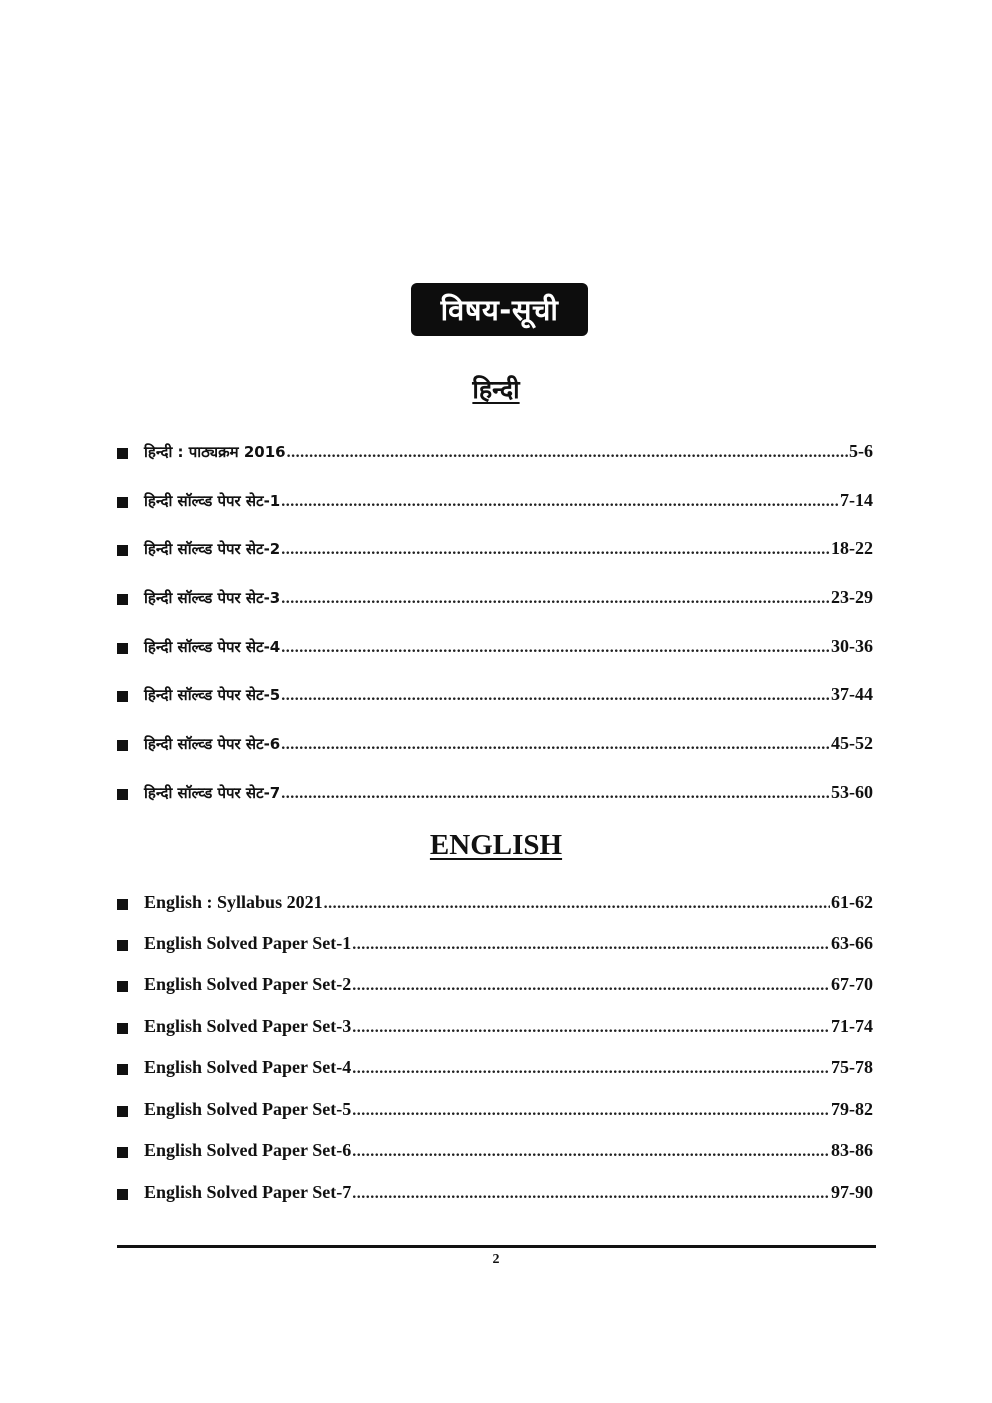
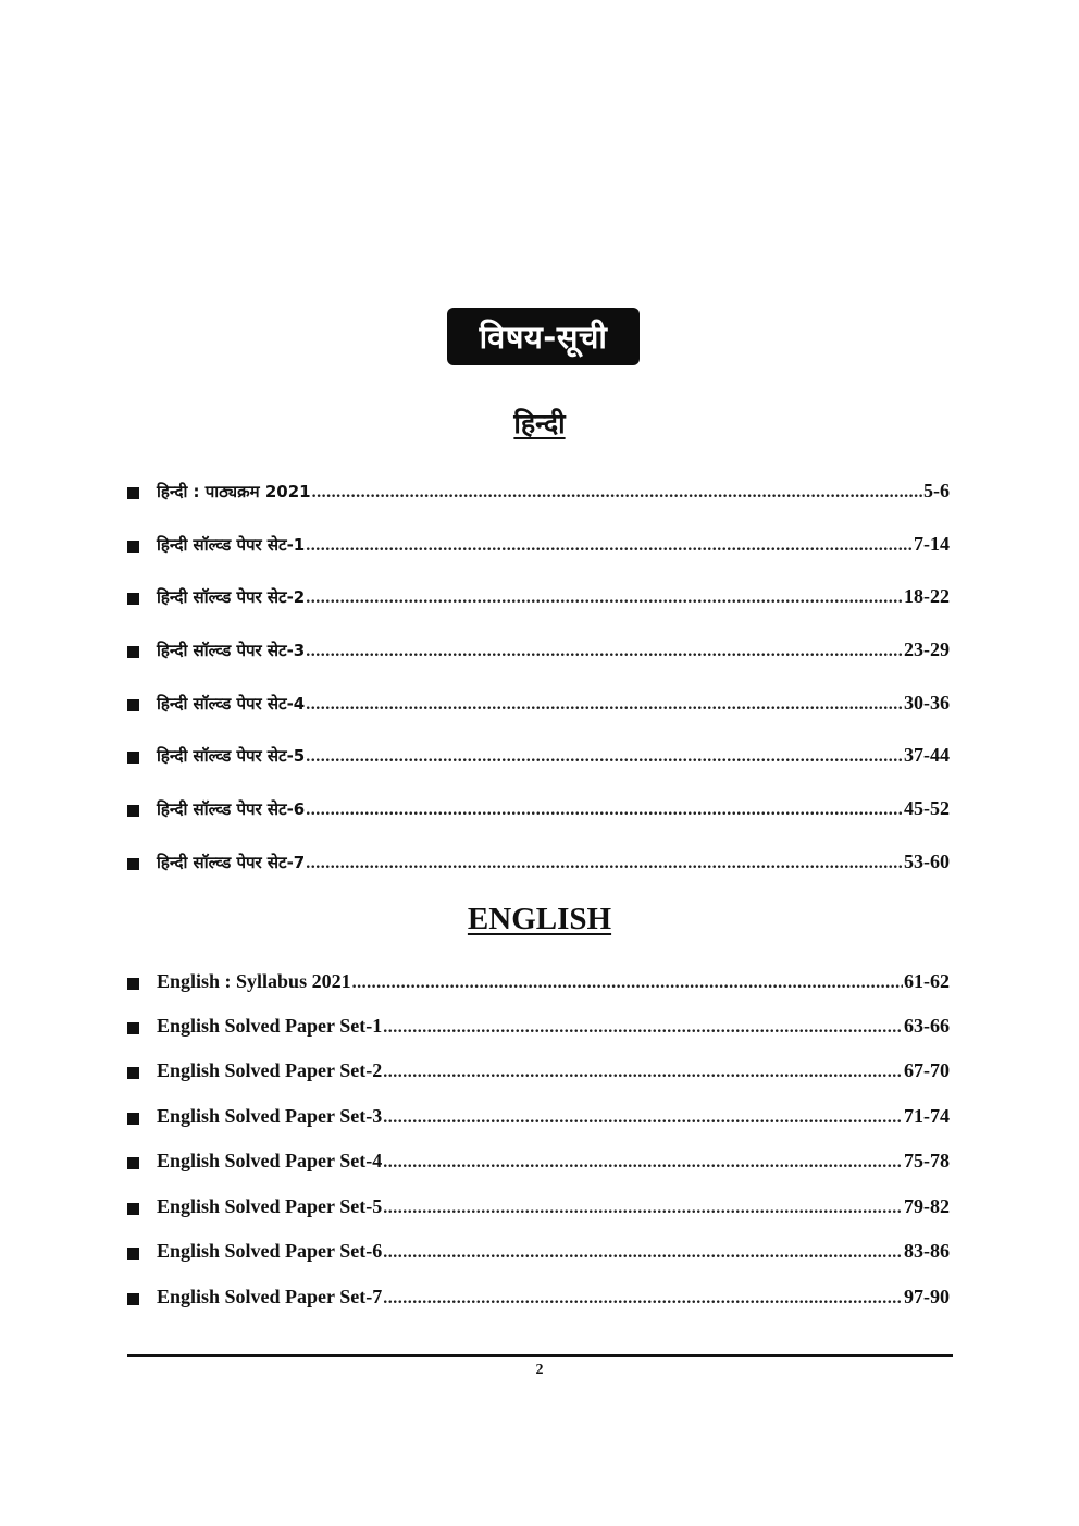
  विषय-सूची
  हिन्दी
- हिन्दी : पाठ्यक्रम 2016
+ हिन्दी : पाठ्यक्रम 2021
  5-6
  हिन्दी सॉल्व्ड पेपर सेट-1
  7-14
  हिन्दी सॉल्व्ड पेपर सेट-2
  18-22
  हिन्दी सॉल्व्ड पेपर सेट-3
  23-29
  हिन्दी सॉल्व्ड पेपर सेट-4
  30-36
  हिन्दी सॉल्व्ड पेपर सेट-5
  37-44
  हिन्दी सॉल्व्ड पेपर सेट-6
  45-52
  हिन्दी सॉल्व्ड पेपर सेट-7
  53-60
  ENGLISH
  English : Syllabus 2021
  61-62
  English Solved Paper Set-1
  63-66
  English Solved Paper Set-2
  67-70
  English Solved Paper Set-3
  71-74
  English Solved Paper Set-4
  75-78
  English Solved Paper Set-5
  79-82
  English Solved Paper Set-6
  83-86
  English Solved Paper Set-7
  97-90
  2
